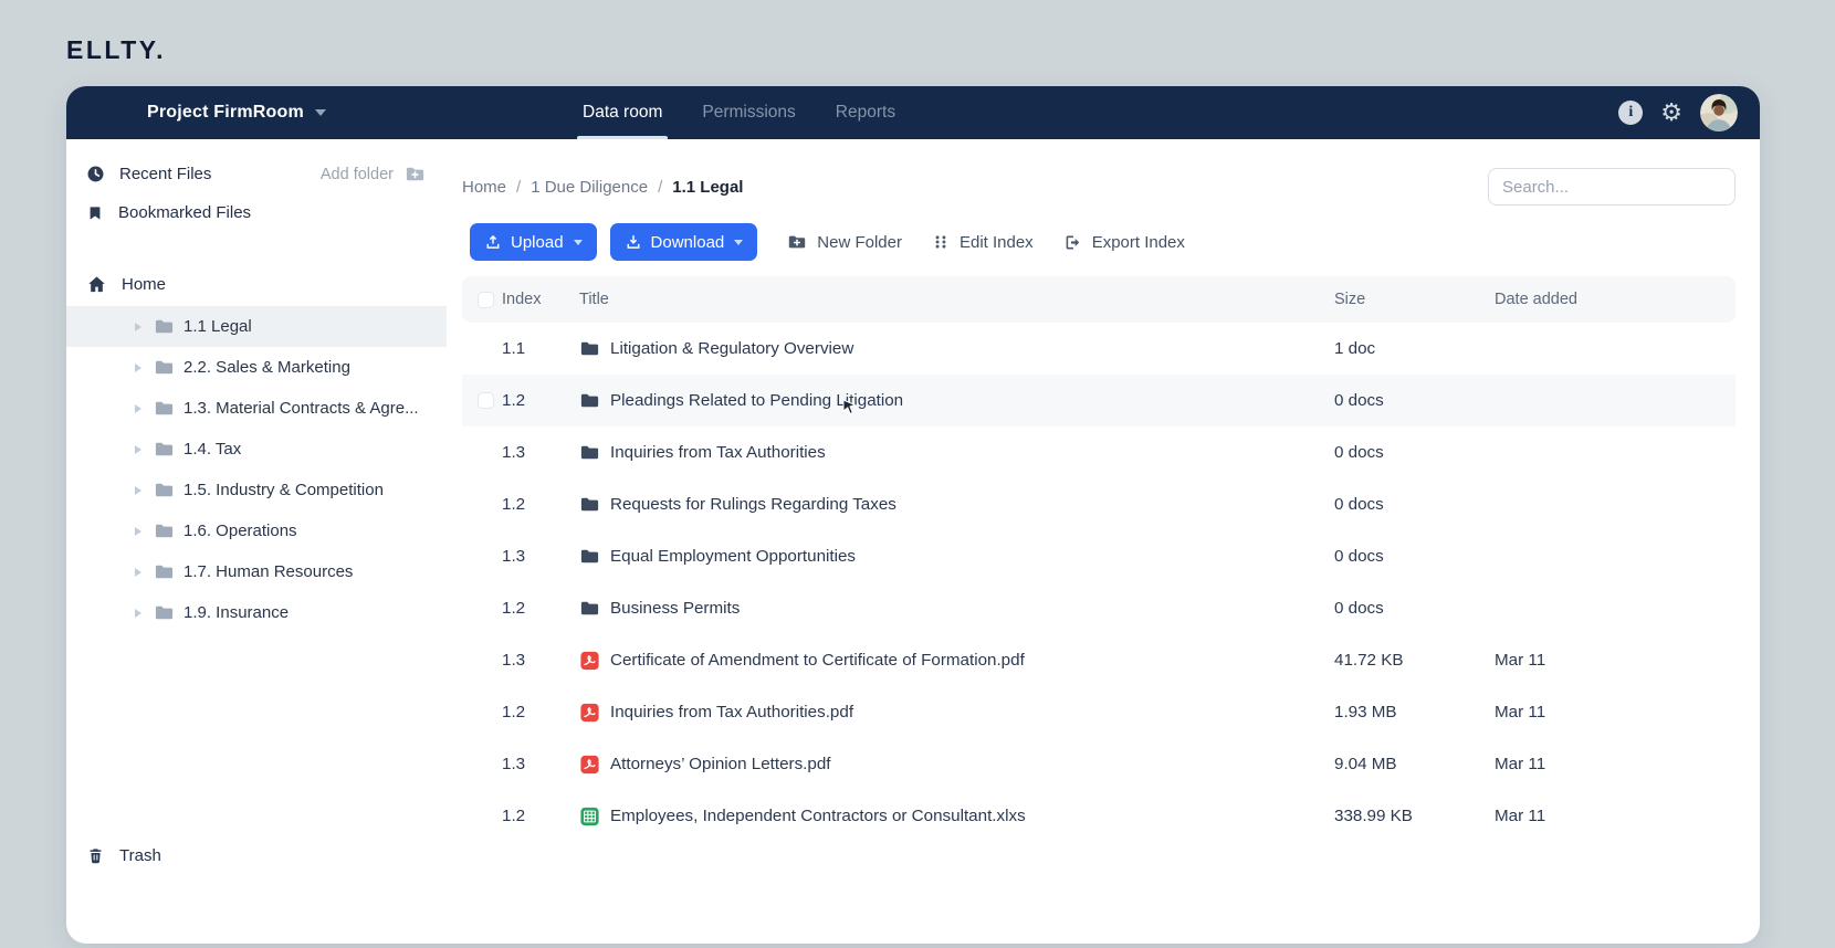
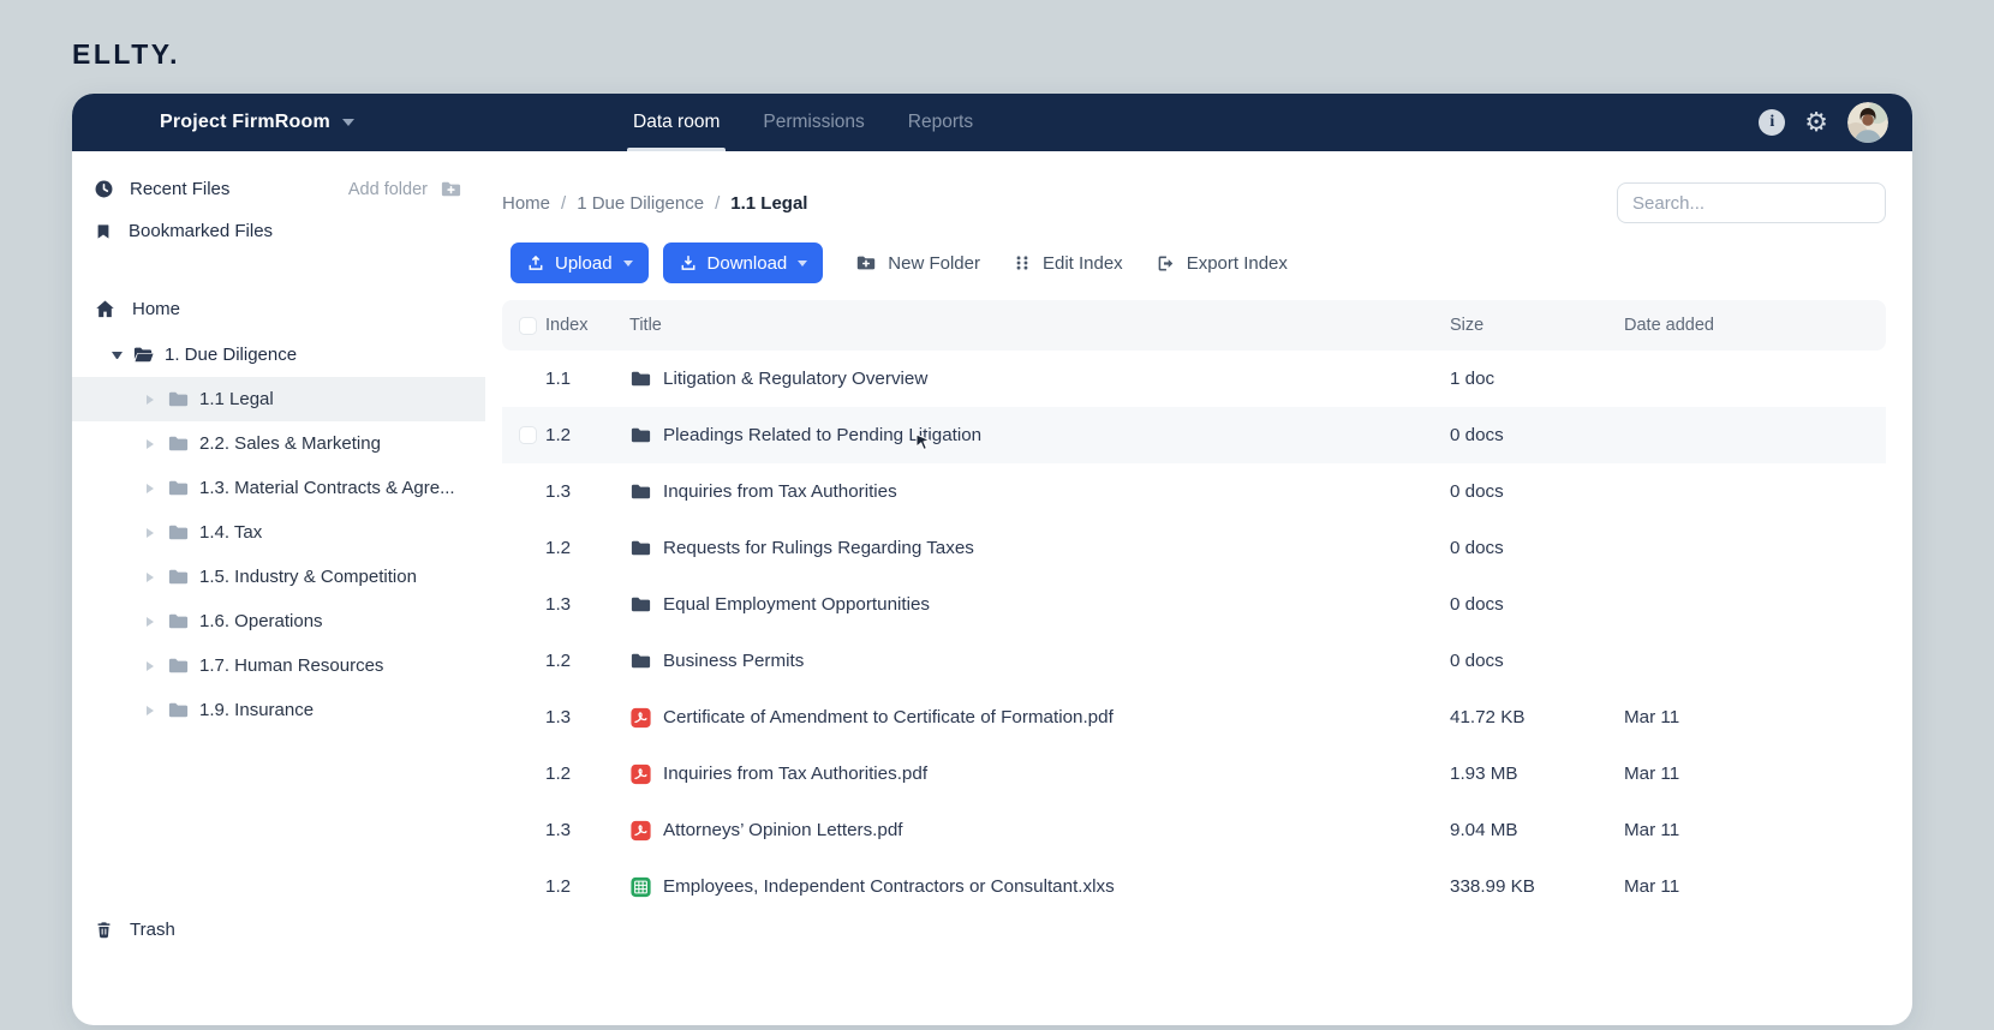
  ELLTY.
  Project FirmRoom
  Data room
  Permissions
  Reports
  i
  ⚙
  Recent Files
  Add folder
  Bookmarked Files
  Home
+ 1. Due Diligence
  1.1 Legal
  2.2. Sales & Marketing
  1.3. Material Contracts & Agre...
  1.4. Tax
  1.5. Industry & Competition
  1.6. Operations
  1.7. Human Resources
  1.9. Insurance
  Trash
  Home
  /
  1 Due Diligence
  /
  1.1 Legal
  Search...
  Upload
  Download
  New Folder
  Edit Index
  Export Index
  Index
  Title
  Size
  Date added
  1.1
  Litigation & Regulatory Overview
  1 doc
  1.2
  Pleadings Related to Pending Litigation
  0 docs
  1.3
  Inquiries from Tax Authorities
  0 docs
  1.2
  Requests for Rulings Regarding Taxes
  0 docs
  1.3
  Equal Employment Opportunities
  0 docs
  1.2
  Business Permits
  0 docs
  1.3
  Certificate of Amendment to Certificate of Formation.pdf
  41.72 KB
  Mar 11
  1.2
  Inquiries from Tax Authorities.pdf
  1.93 MB
  Mar 11
  1.3
  Attorneys’ Opinion Letters.pdf
  9.04 MB
  Mar 11
  1.2
  Employees, Independent Contractors or Consultant.xlxs
  338.99 KB
  Mar 11
